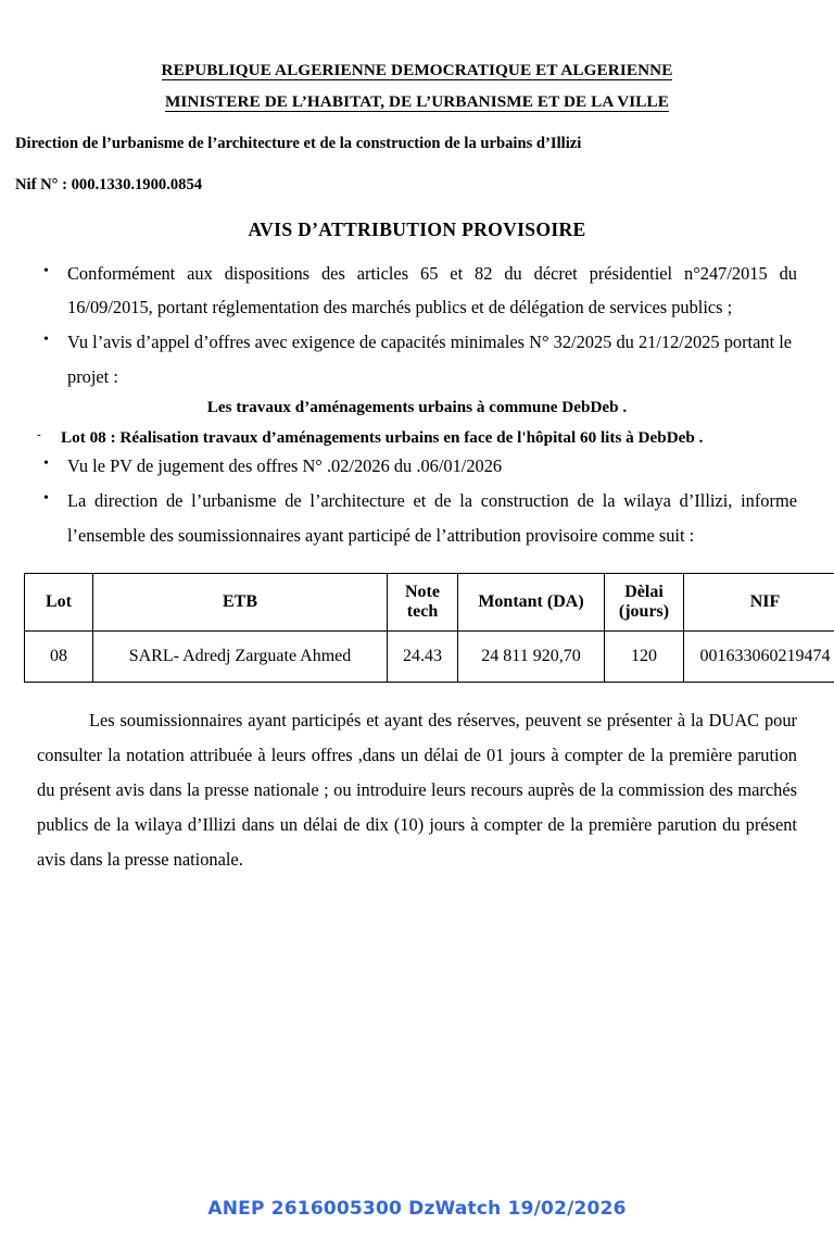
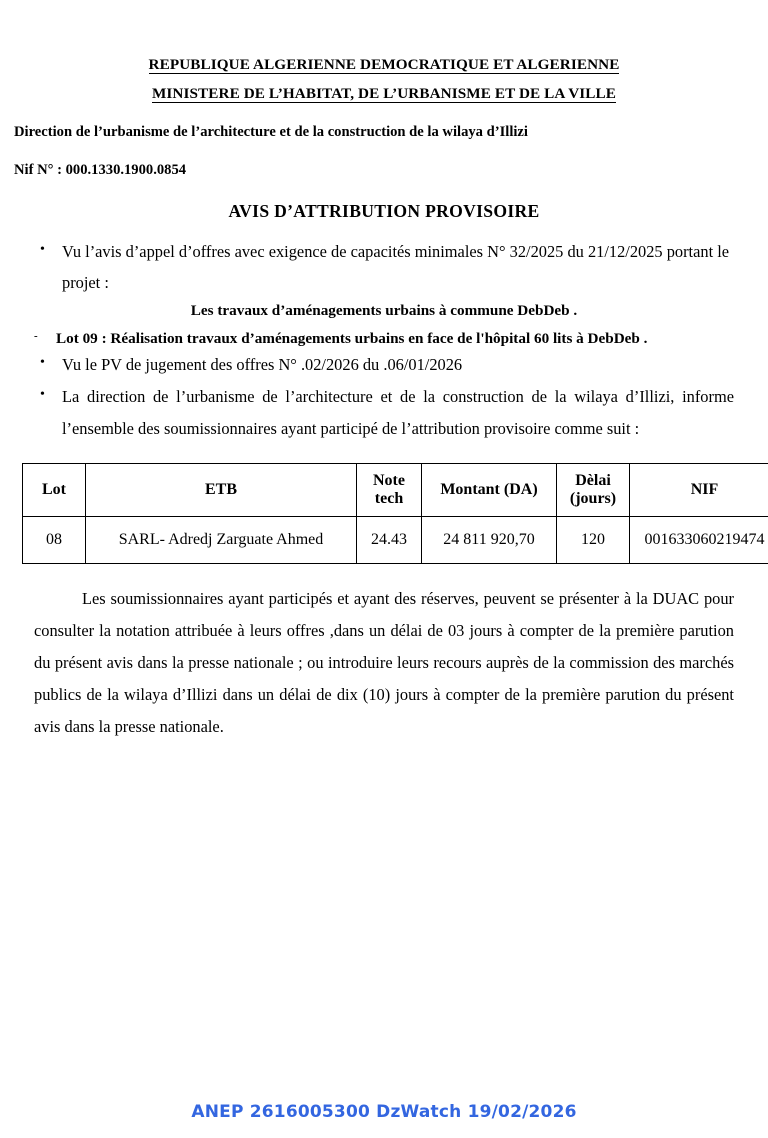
  REPUBLIQUE ALGERIENNE DEMOCRATIQUE ET ALGERIENNE
  MINISTERE DE L’HABITAT, DE L’URBANISME ET DE LA VILLE
- Direction de l’urbanisme de l’architecture et de la construction de la urbains d’Illizi
+ Direction de l’urbanisme de l’architecture et de la construction de la wilaya d’Illizi
  Nif N° : 000.1330.1900.0854
  AVIS D’ATTRIBUTION PROVISOIRE
- Conformément aux dispositions des articles 65 et 82 du décret présidentiel n°247/2015 du 16/09/2015, portant réglementation des marchés publics et de délégation de services publics ;
  Vu l’avis d’appel d’offres avec exigence de capacités minimales N° 32/2025 du 21/12/2025 portant le projet :
  Les travaux d’aménagements urbains à commune DebDeb .
- Lot 08 : Réalisation travaux d’aménagements urbains en face de l'hôpital 60 lits à DebDeb .
+ Lot 09 : Réalisation travaux d’aménagements urbains en face de l'hôpital 60 lits à DebDeb .
  Vu le PV de jugement des offres N° .02/2026 du .06/01/2026
  La direction de l’urbanisme de l’architecture et de la construction de la wilaya d’Illizi, informe l’ensemble des soumissionnaires ayant participé de l’attribution provisoire comme suit :
  Lot	ETB	Note tech	Montant (DA)	Dèlai (jours)	NIF
  08	SARL- Adredj Zarguate Ahmed	24.43	24 811 920,70	120	001633060219474
- Les soumissionnaires ayant participés et ayant des réserves, peuvent se présenter à la DUAC pour consulter la notation attribuée à leurs offres ,dans un délai de 01 jours à compter de la première parution du présent avis dans la presse nationale ; ou introduire leurs recours auprès de la commission des marchés publics de la wilaya d’Illizi dans un délai de dix (10) jours à compter de la première parution du présent avis dans la presse nationale.
+ Les soumissionnaires ayant participés et ayant des réserves, peuvent se présenter à la DUAC pour consulter la notation attribuée à leurs offres ,dans un délai de 03 jours à compter de la première parution du présent avis dans la presse nationale ; ou introduire leurs recours auprès de la commission des marchés publics de la wilaya d’Illizi dans un délai de dix (10) jours à compter de la première parution du présent avis dans la presse nationale.
  ANEP 2616005300 DzWatch 19/02/2026
